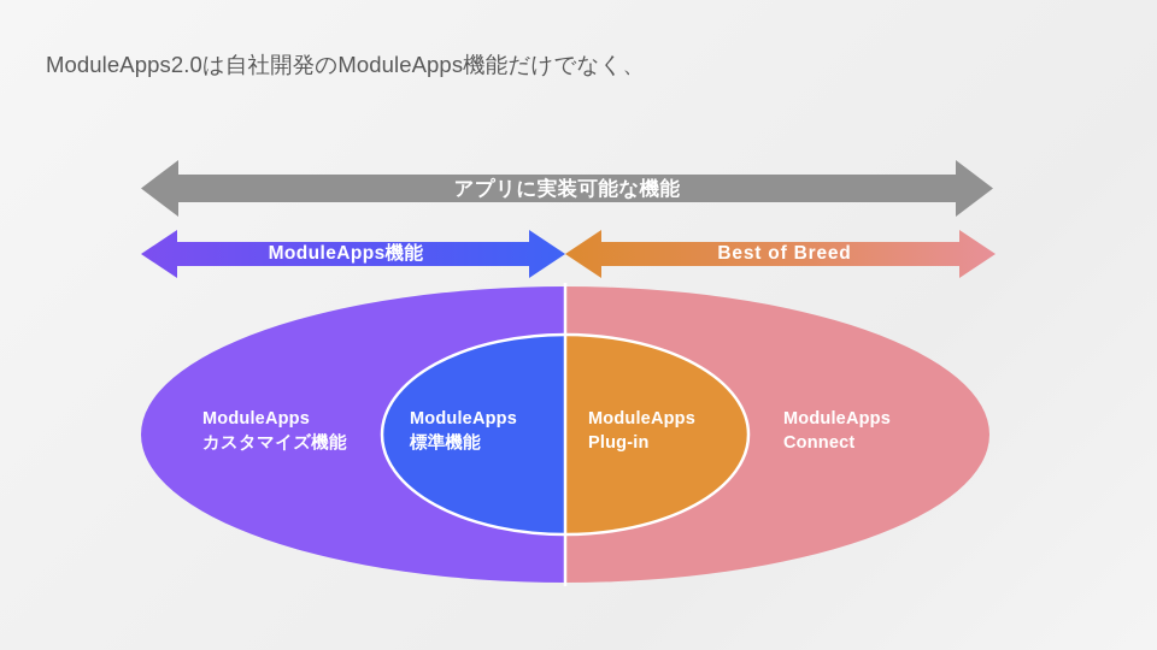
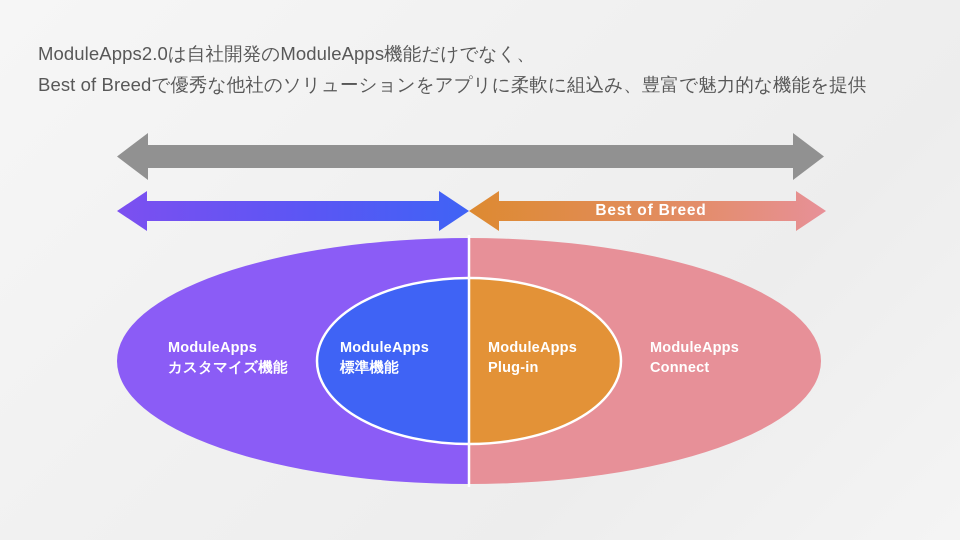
  ModuleApps2.0は自社開発のModuleApps機能だけでなく、
+ Best of Breedで優秀な他社のソリューションをアプリに柔軟に組込み、豊富で魅力的な機能を提供
  ModuleApps
  カスタマイズ機能
  ModuleApps
  標準機能
  ModuleApps
  Plug-in
  ModuleApps
  Connect
- アプリに実装可能な機能
- ModuleApps機能
  Best of Breed
